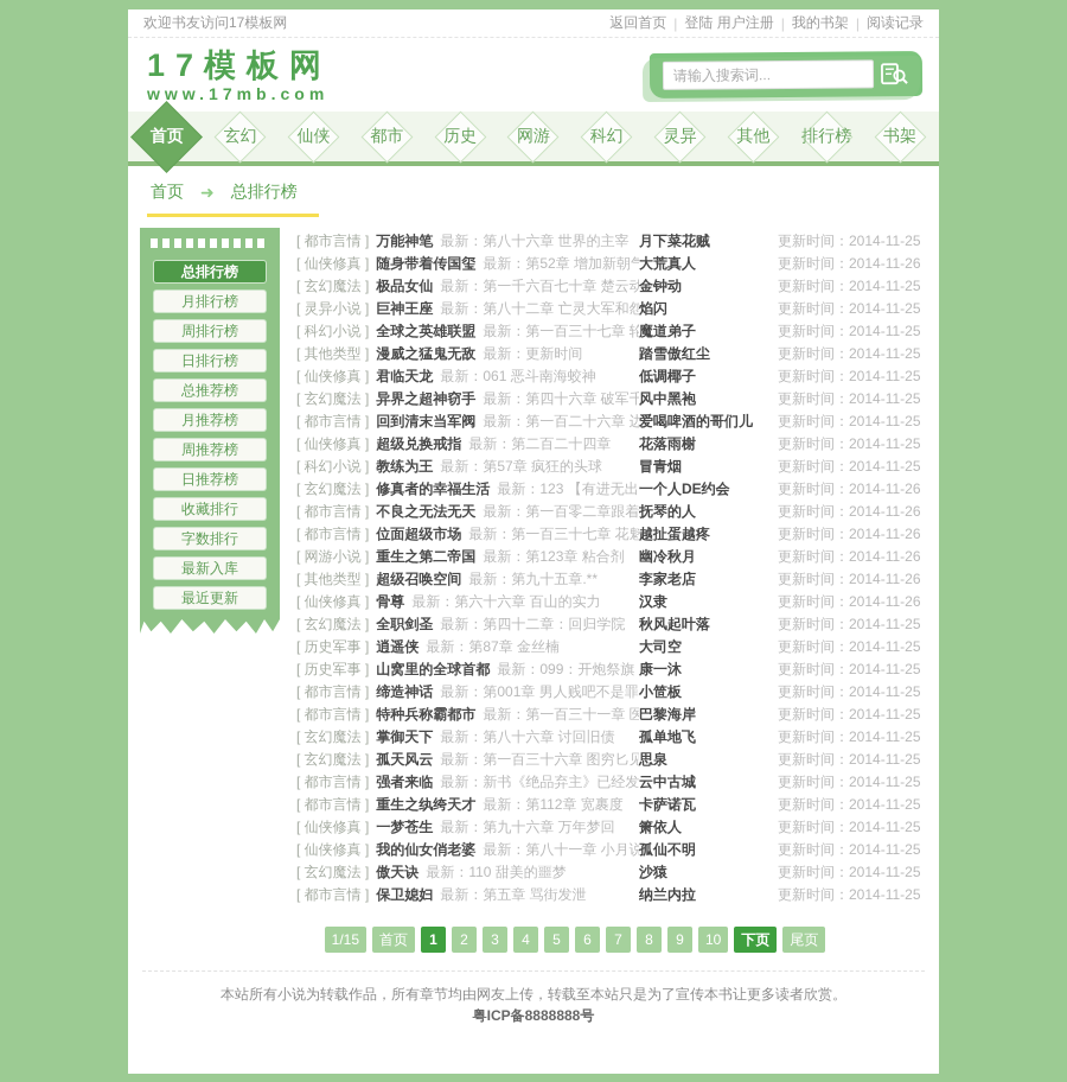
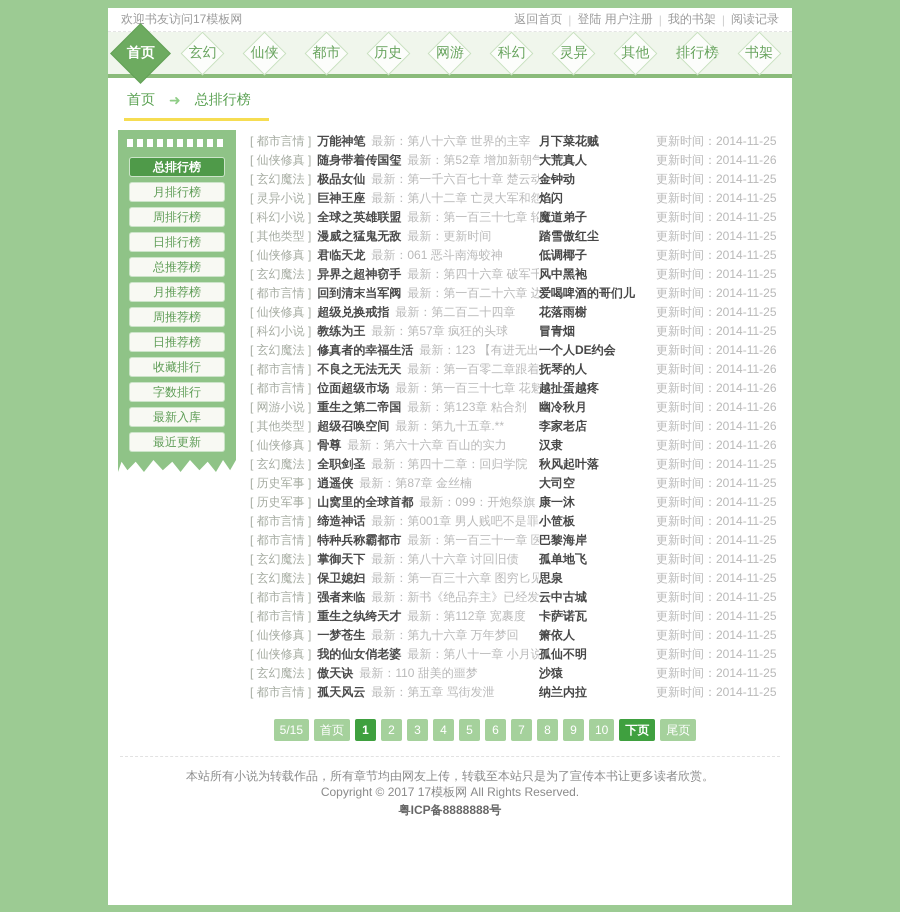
  欢迎书友访问17模板网
  返回首页
  |
  登陆 用户注册
  |
  我的书架
  |
  阅读记录
- 17模板网
- www.17mb.com
- 请输入搜索词...
  首页
  玄幻
  仙侠
  都市
  历史
  网游
  科幻
  灵异
  其他
  排行榜
  书架
  首页
  ➜
  总排行榜
  总排行榜
  月排行榜
  周排行榜
  日排行榜
  总推荐榜
  月推荐榜
  周推荐榜
  日推荐榜
  收藏排行
  字数排行
  最新入库
  最近更新
  [ 都市言情 ]
  万能神笔
  最新：第八十六章 世界的主宰
  月下菜花贼
  更新时间：2014-11-25
  [ 仙侠修真 ]
  随身带着传国玺
  最新：第52章 增加新朝气
  大荒真人
  更新时间：2014-11-26
  [ 玄幻魔法 ]
  极品女仙
  最新：第一千六百七十章 楚云动
  金钟动
  更新时间：2014-11-25
  [ 灵异小说 ]
  巨神王座
  最新：第八十二章 亡灵大军和怨
  焰闪
  更新时间：2014-11-25
  [ 科幻小说 ]
  全球之英雄联盟
  魔道弟子
  更新时间：2014-11-25
  [ 其他类型 ]
  漫威之猛鬼无敌
  最新：更新时间
  踏雪傲红尘
  更新时间：2014-11-25
  [ 仙侠修真 ]
  君临天龙
  最新：061 恶斗南海蛟神
  低调椰子
  更新时间：2014-11-25
  [ 玄幻魔法 ]
  异界之超神窃手
  风中黑袍
  更新时间：2014-11-25
  [ 都市言情 ]
  回到清末当军阀
  最新：第一百二十六章 边
  爱喝啤酒的哥们儿
  更新时间：2014-11-25
  [ 仙侠修真 ]
  超级兑换戒指
  最新：第二百二十四章
  花落雨榭
  更新时间：2014-11-25
  [ 科幻小说 ]
  教练为王
  最新：第57章 疯狂的头球
  冒青烟
  更新时间：2014-11-25
  [ 玄幻魔法 ]
  修真者的幸福生活
  最新：123 【有进无出
  一个人DE约会
  更新时间：2014-11-26
  [ 都市言情 ]
  不良之无法无天
  最新：第一百零二章跟着
  抚琴的人
  更新时间：2014-11-26
  [ 都市言情 ]
  位面超级市场
  最新：第一百三十七章 花魁
  越扯蛋越疼
  更新时间：2014-11-26
  [ 网游小说 ]
  重生之第二帝国
  最新：第123章 粘合剂
  幽冷秋月
  更新时间：2014-11-26
  [ 其他类型 ]
  超级召唤空间
  最新：第九十五章.**
  李家老店
  更新时间：2014-11-26
  [ 仙侠修真 ]
  骨尊
  最新：第六十六章 百山的实力
  汉隶
  更新时间：2014-11-26
  [ 玄幻魔法 ]
  全职剑圣
  最新：第四十二章：回归学院
  秋风起叶落
  更新时间：2014-11-25
  [ 历史军事 ]
  逍遥侠
  最新：第87章 金丝楠
  大司空
  更新时间：2014-11-25
  [ 历史军事 ]
  山窝里的全球首都
  最新：099：开炮祭旗
  康一沐
  更新时间：2014-11-25
  [ 都市言情 ]
  缔造神话
  最新：第001章 男人贱吧不是罪
  小笸板
  更新时间：2014-11-25
  [ 都市言情 ]
  特种兵称霸都市
  最新：第一百三十一章 医
  巴黎海岸
  更新时间：2014-11-25
  [ 玄幻魔法 ]
  掌御天下
  最新：第八十六章 讨回旧债
  孤单地飞
  更新时间：2014-11-25
  [ 玄幻魔法 ]
- 孤天风云
+ 保卫媳妇
  最新：第一百三十六章 图穷匕见
  思泉
  更新时间：2014-11-25
  [ 都市言情 ]
  强者来临
  最新：新书《绝品弃主》已经发
  云中古城
  更新时间：2014-11-25
  [ 都市言情 ]
  重生之纨绔天才
  最新：第112章 宽裹度
  卡萨诺瓦
  更新时间：2014-11-25
  [ 仙侠修真 ]
  一梦苍生
  最新：第九十六章 万年梦回
  箫依人
  更新时间：2014-11-25
  [ 仙侠修真 ]
  我的仙女俏老婆
  最新：第八十一章 小月说
  孤仙不明
  更新时间：2014-11-25
  [ 玄幻魔法 ]
  傲天诀
  最新：110 甜美的噩梦
  沙猿
  更新时间：2014-11-25
  [ 都市言情 ]
- 保卫媳妇
+ 孤天风云
  最新：第五章 骂街发泄
  纳兰内拉
  更新时间：2014-11-25
- 1/15
+ 5/15
  首页
  1
  2
  3
  4
  5
  6
  7
  8
  9
  10
  下页
  尾页
  本站所有小说为转载作品，所有章节均由网友上传，转载至本站只是为了宣传本书让更多读者欣赏。
+ Copyright © 2017 17模板网 All Rights Reserved.
  粤ICP备8888888号
